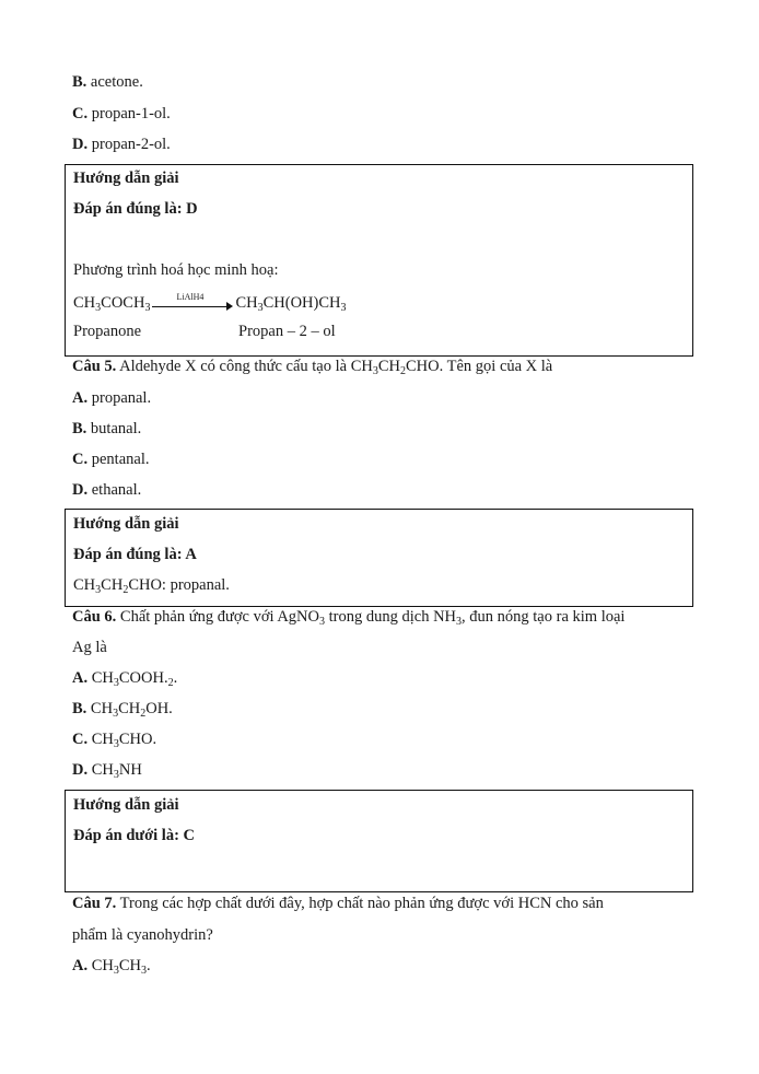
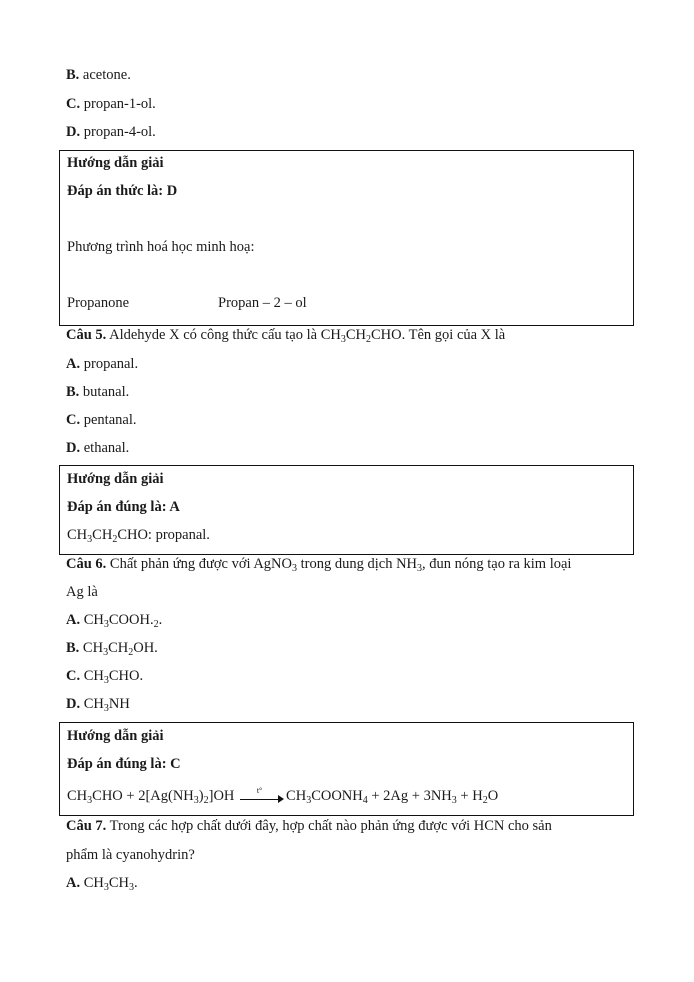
  B. acetone.
  C. propan-1-ol.
- D. propan-2-ol.
+ D. propan-4-ol.
  Hướng dẫn giải
- Đáp án đúng là: D
+ Đáp án thức là: D
  Phương trình hoá học minh hoạ:
- CH3COCH3
- LiAlH4
- CH3CH(OH)CH3
  Propanone
  Propan – 2 – ol
  Câu 5. Aldehyde X có công thức cấu tạo là CH3CH2CHO. Tên gọi của X là
  A. propanal.
  B. butanal.
  C. pentanal.
  D. ethanal.
  Hướng dẫn giải
  Đáp án đúng là: A
  CH3CH2CHO: propanal.
  Câu 6. Chất phản ứng được với AgNO3 trong dung dịch NH3, đun nóng tạo ra kim loại
  Ag là
  A. CH3COOH.2.
  B. CH3CH2OH.
  C. CH3CHO.
  D. CH3NH
  Hướng dẫn giải
- Đáp án dưới là: C
+ Đáp án đúng là: C
+ CH3CHO + 2[Ag(NH3)2]OH
+ t°
+ CH3COONH4 + 2Ag + 3NH3 + H2O
  Câu 7. Trong các hợp chất dưới đây, hợp chất nào phản ứng được với HCN cho sản
  phẩm là cyanohydrin?
  A. CH3CH3.
